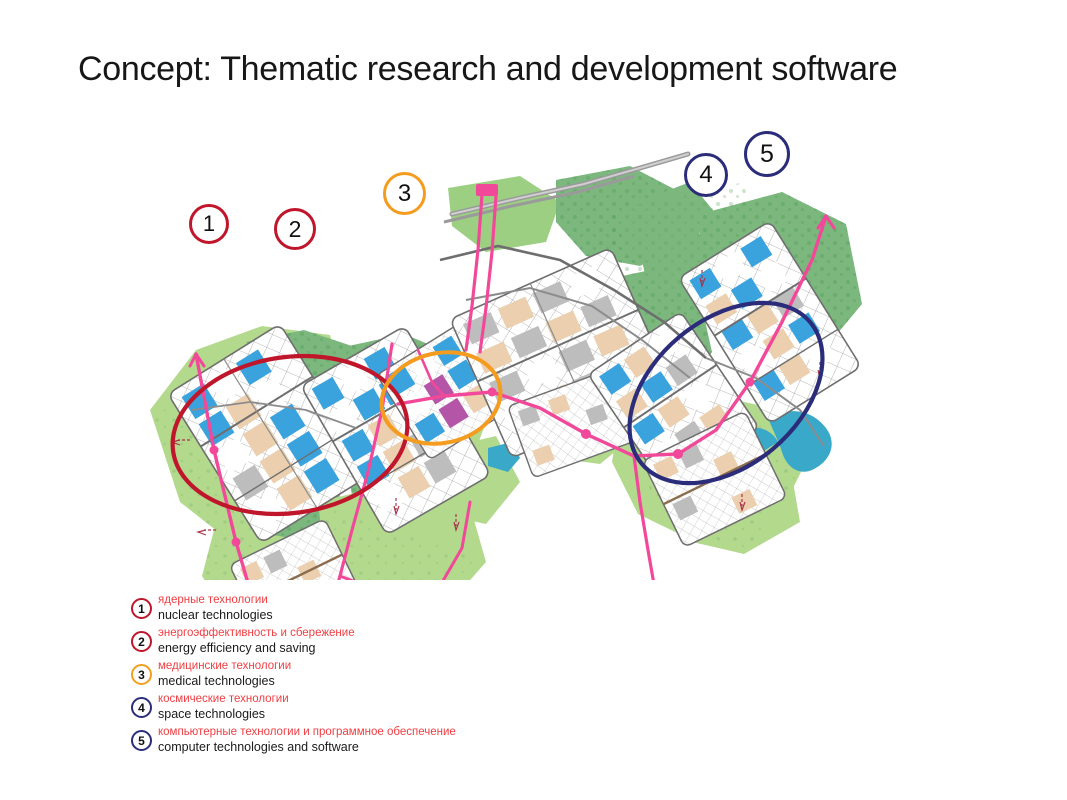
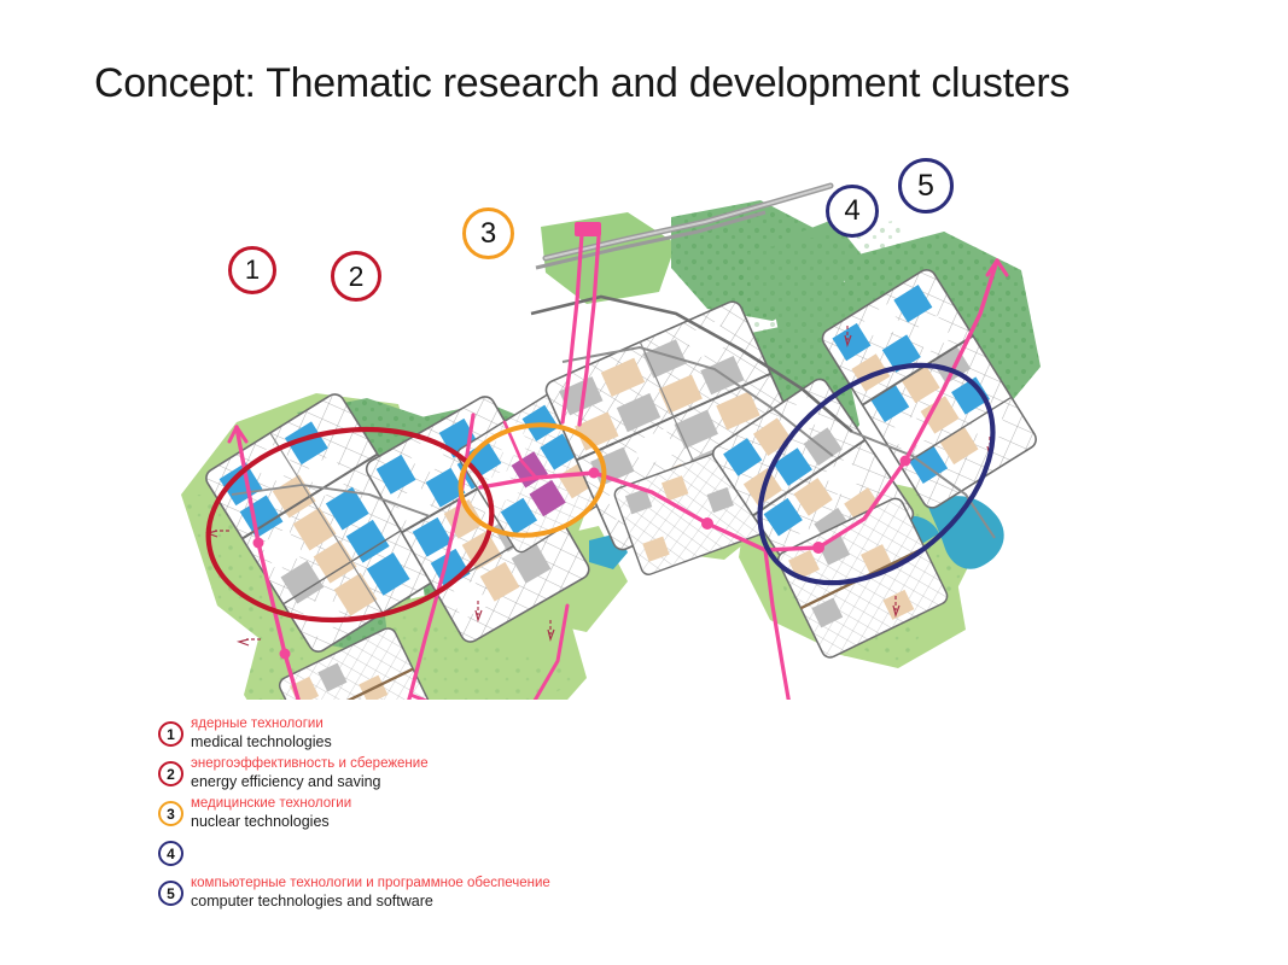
- Concept: Thematic research and development software
+ Concept: Thematic research and development clusters
  1
  2
  3
  4
  5
  1
  ядерные технологии
- nuclear technologies
+ medical technologies
  2
  энергоэффективность и сбережение
  energy efficiency and saving
  3
  медицинские технологии
- medical technologies
+ nuclear technologies
  4
- космические технологии
- space technologies
  5
  компьютерные технологии и программное обеспечение
  computer technologies and software
